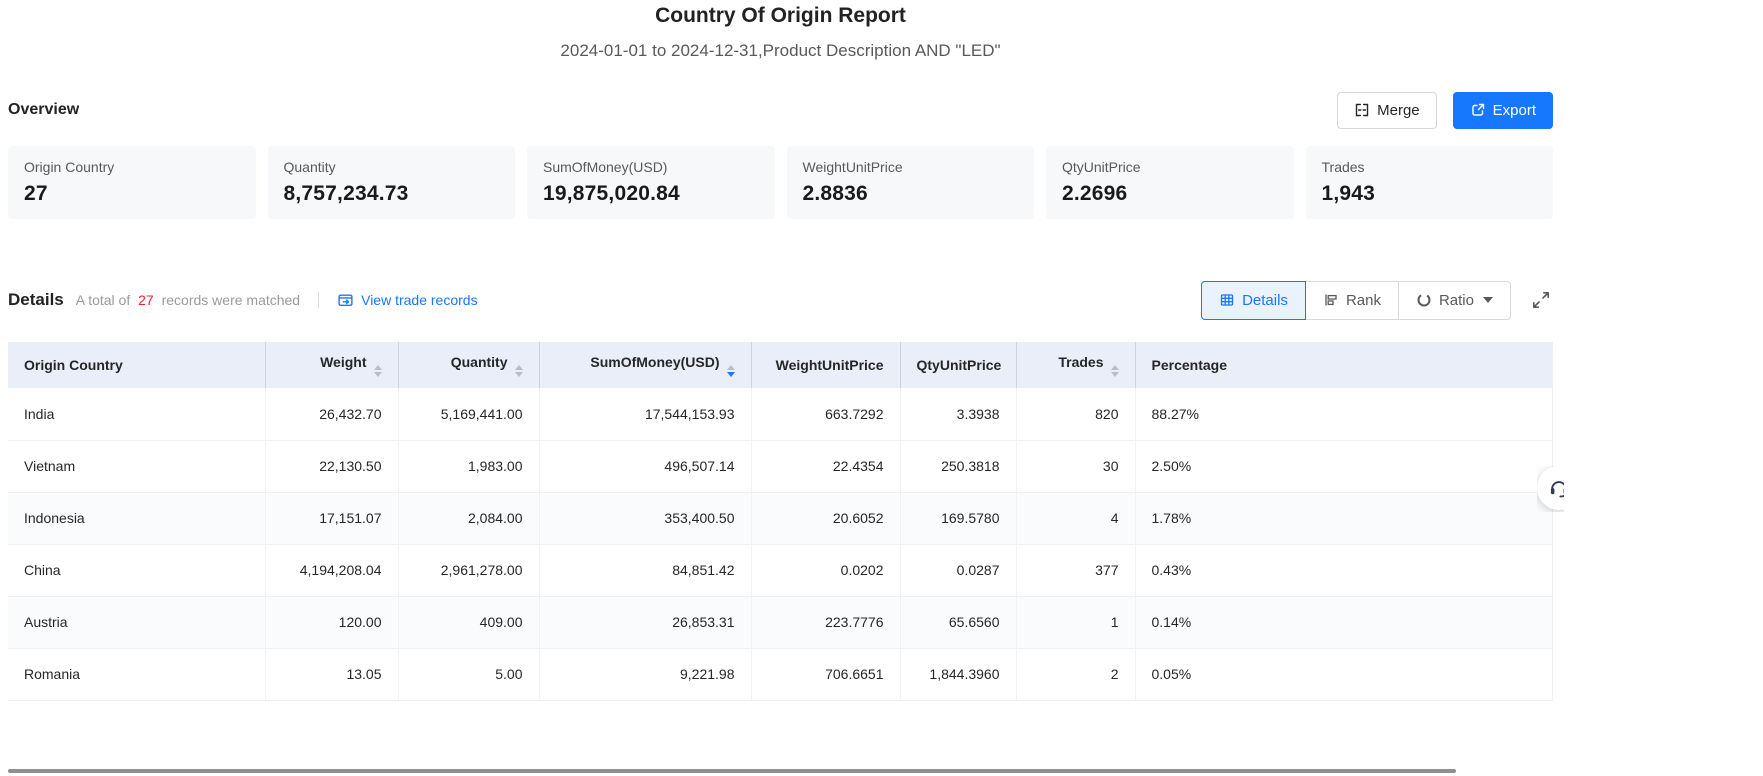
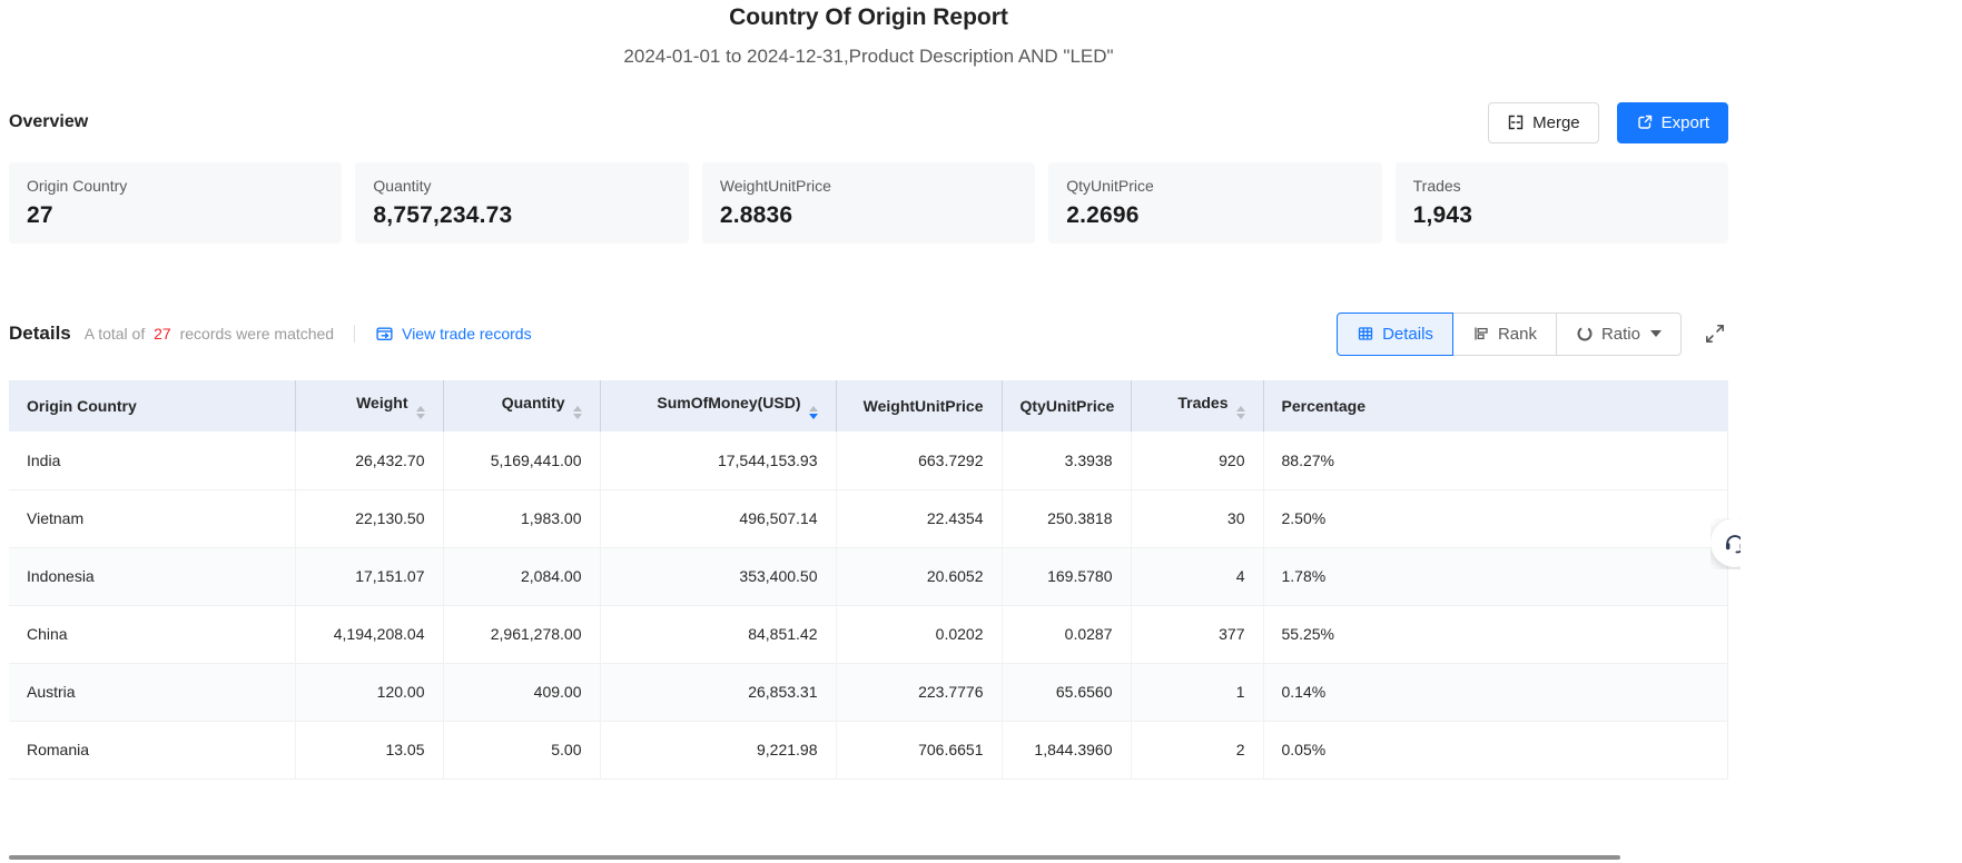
  Country Of Origin Report
  2024-01-01 to 2024-12-31,Product Description AND "LED"
  Overview
  Merge
  Export
  Origin Country
  27
  Quantity
  8,757,234.73
- SumOfMoney(USD)
- 19,875,020.84
  WeightUnitPrice
  2.8836
  QtyUnitPrice
  2.2696
  Trades
  1,943
  Details
  A total of 27 records were matched
  View trade records
  Details
  Rank
  Ratio
  Origin Country	Weight	Quantity	SumOfMoney(USD)	WeightUnitPrice	QtyUnitPrice	Trades	Percentage
- India	26,432.70	5,169,441.00	17,544,153.93	663.7292	3.3938	820	88.27%
+ India	26,432.70	5,169,441.00	17,544,153.93	663.7292	3.3938	920	88.27%
  Vietnam	22,130.50	1,983.00	496,507.14	22.4354	250.3818	30	2.50%
  Indonesia	17,151.07	2,084.00	353,400.50	20.6052	169.5780	4	1.78%
- China	4,194,208.04	2,961,278.00	84,851.42	0.0202	0.0287	377	0.43%
+ China	4,194,208.04	2,961,278.00	84,851.42	0.0202	0.0287	377	55.25%
  Austria	120.00	409.00	26,853.31	223.7776	65.6560	1	0.14%
  Romania	13.05	5.00	9,221.98	706.6651	1,844.3960	2	0.05%
